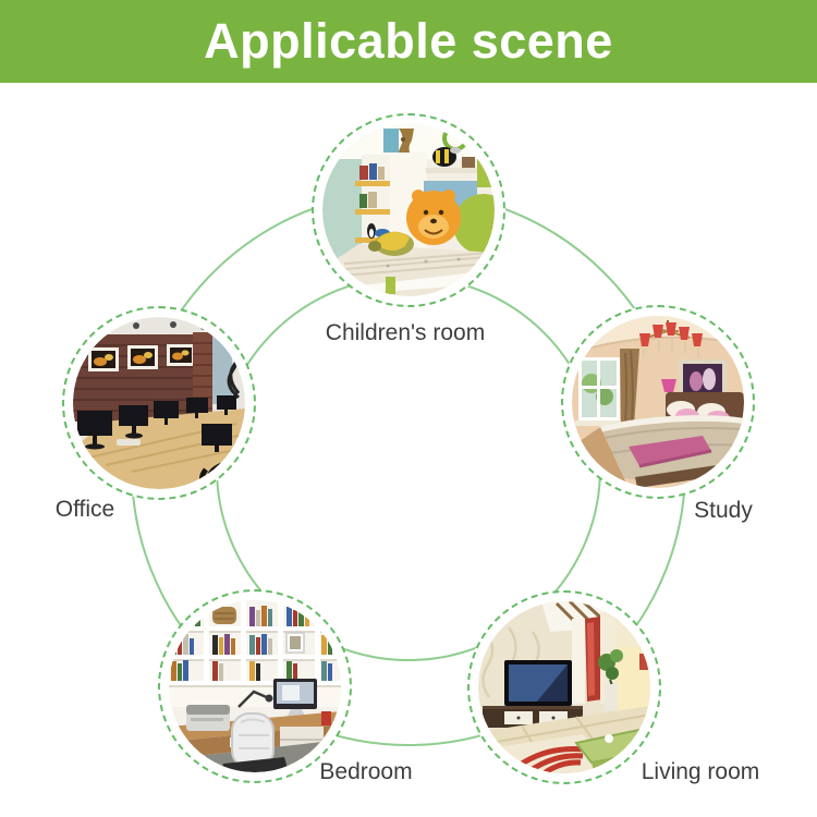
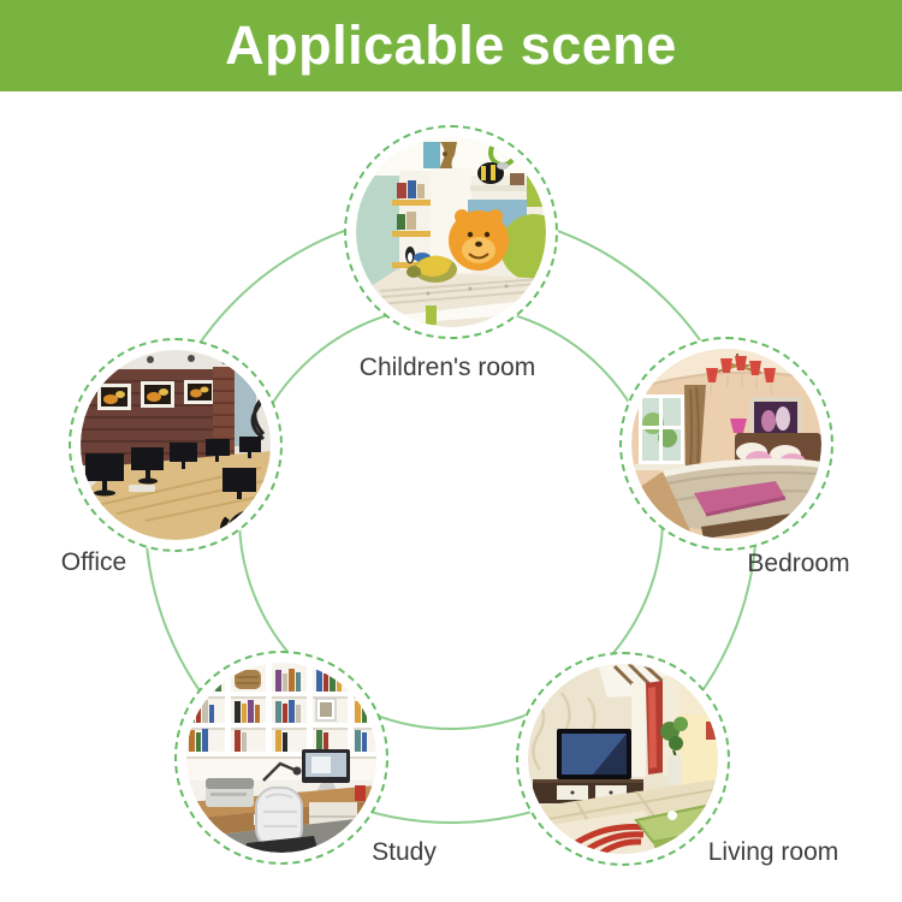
  Applicable scene
  Children's room
- Study
+ Bedroom
  Living room
- Bedroom
+ Study
  Office
